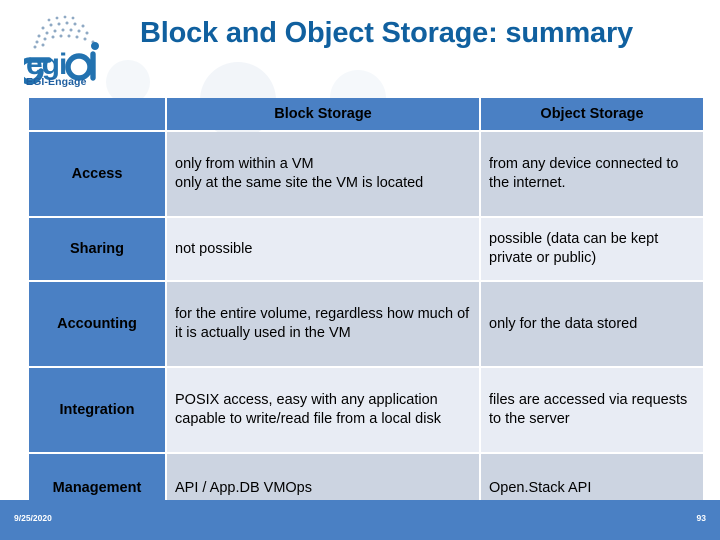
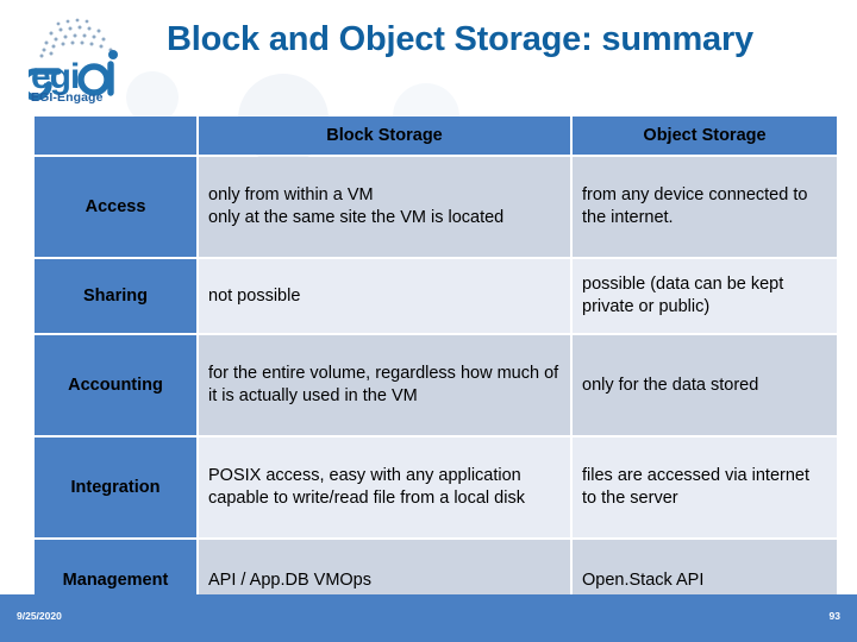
  egi
  EGI-Engage
  Block and Object Storage: summary
  	Block Storage	Object Storage
  Access	only from within a VM only at the same site the VM is located	from any device connected to the internet.
  Sharing	not possible	possible (data can be kept private or public)
  Accounting	for the entire volume, regardless how much of it is actually used in the VM	only for the data stored
- Integration	POSIX access, easy with any application capable to write/read file from a local disk	files are accessed via requests to the server
+ Integration	POSIX access, easy with any application capable to write/read file from a local disk	files are accessed via internet to the server
  Management	API / App.DB VMOps	Open.Stack API
  9/25/2020
  93
